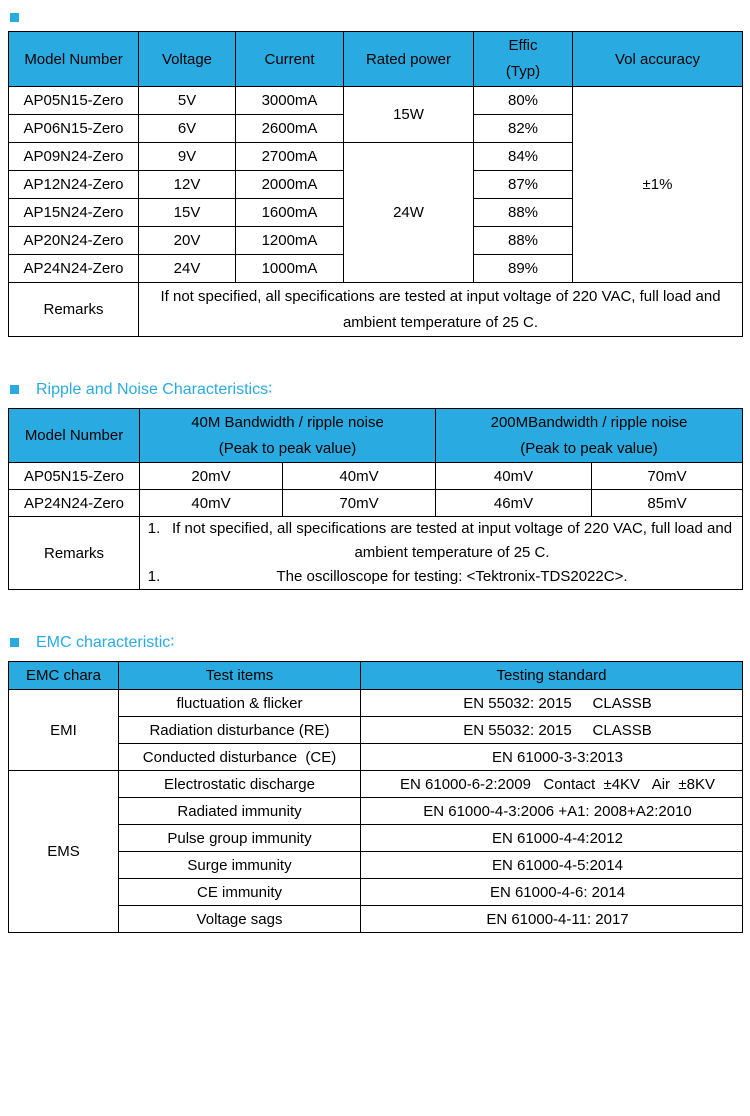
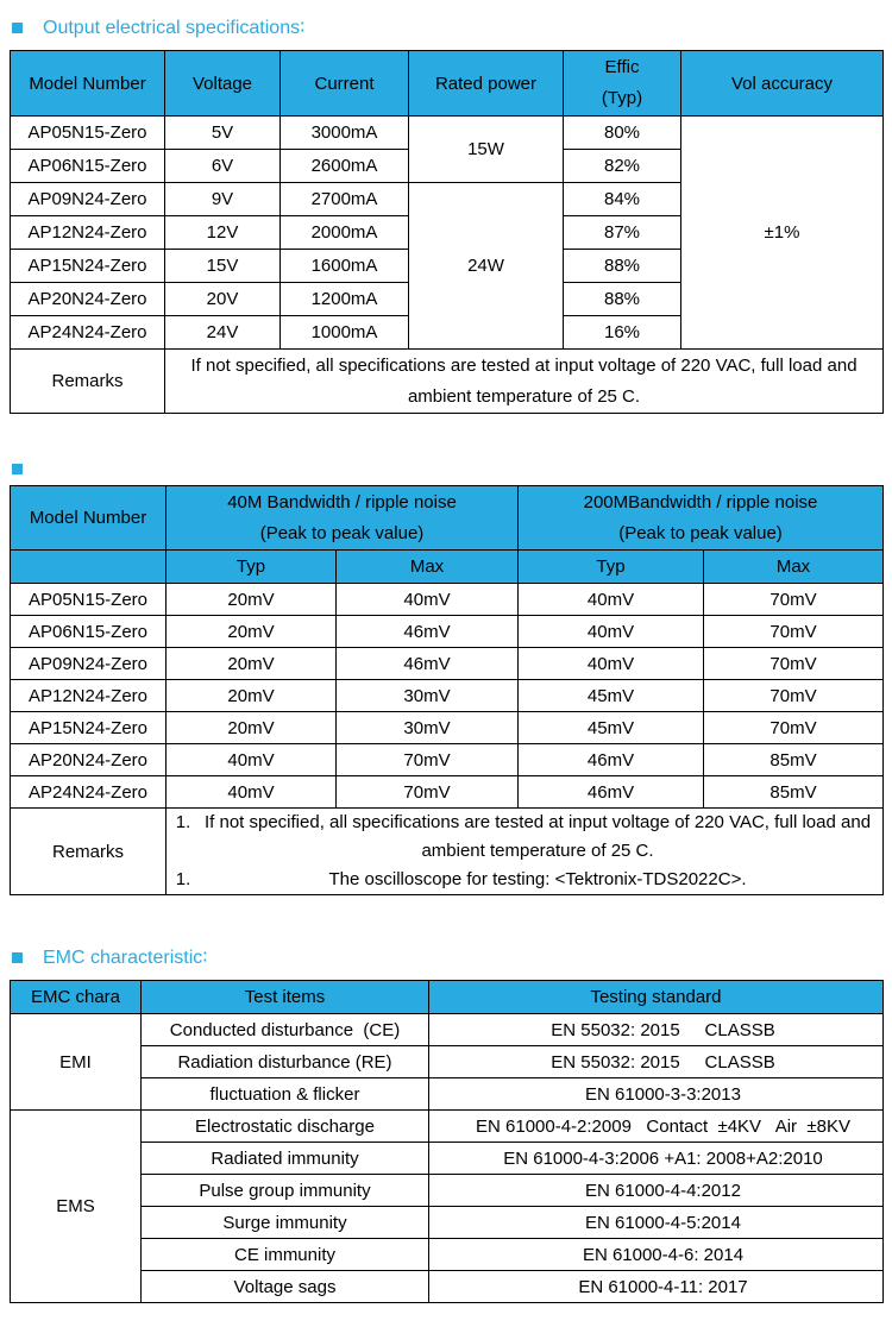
+ Output electrical specifications∶
  Model Number	Voltage	Current	Rated power	Effic (Typ)	Vol accuracy
  AP05N15-Zero	5V	3000mA	15W	80%	±1%
  AP06N15-Zero	6V	2600mA	82%
  AP09N24-Zero	9V	2700mA	24W	84%
  AP12N24-Zero	12V	2000mA	87%
  AP15N24-Zero	15V	1600mA	88%
  AP20N24-Zero	20V	1200mA	88%
- AP24N24-Zero	24V	1000mA	89%
+ AP24N24-Zero	24V	1000mA	16%
  Remarks	If not specified, all specifications are tested at input voltage of 220 VAC, full load and ambient temperature of 25 C.
- Ripple and Noise Characteristics∶
  Model Number	40M Bandwidth / ripple noise (Peak to peak value)	200MBandwidth / ripple noise (Peak to peak value)
+ 	Typ	Max	Typ	Max
  AP05N15-Zero	20mV	40mV	40mV	70mV
+ AP06N15-Zero	20mV	46mV	40mV	70mV
+ AP09N24-Zero	20mV	46mV	40mV	70mV
+ AP12N24-Zero	20mV	30mV	45mV	70mV
+ AP15N24-Zero	20mV	30mV	45mV	70mV
+ AP20N24-Zero	40mV	70mV	46mV	85mV
  AP24N24-Zero	40mV	70mV	46mV	85mV
  Remarks	1. If not specified, all specifications are tested at input voltage of 220 VAC, full load and ambient temperature of 25 C. 1. The oscilloscope for testing: <Tektronix-TDS2022C>.
  EMC characteristic∶
  EMC chara	Test items	Testing standard
- EMI	fluctuation & flicker	EN 55032: 2015 CLASSB
+ EMI	Conducted disturbance (CE)	EN 55032: 2015 CLASSB
  Radiation disturbance (RE)	EN 55032: 2015 CLASSB
- Conducted disturbance (CE)	EN 61000-3-3:2013
+ fluctuation & flicker	EN 61000-3-3:2013
- EMS	Electrostatic discharge	EN 61000-6-2:2009 Contact ±4KV Air ±8KV
+ EMS	Electrostatic discharge	EN 61000-4-2:2009 Contact ±4KV Air ±8KV
  Radiated immunity	EN 61000-4-3:2006 +A1: 2008+A2:2010
  Pulse group immunity	EN 61000-4-4:2012
  Surge immunity	EN 61000-4-5:2014
  CE immunity	EN 61000-4-6: 2014
  Voltage sags	EN 61000-4-11: 2017
